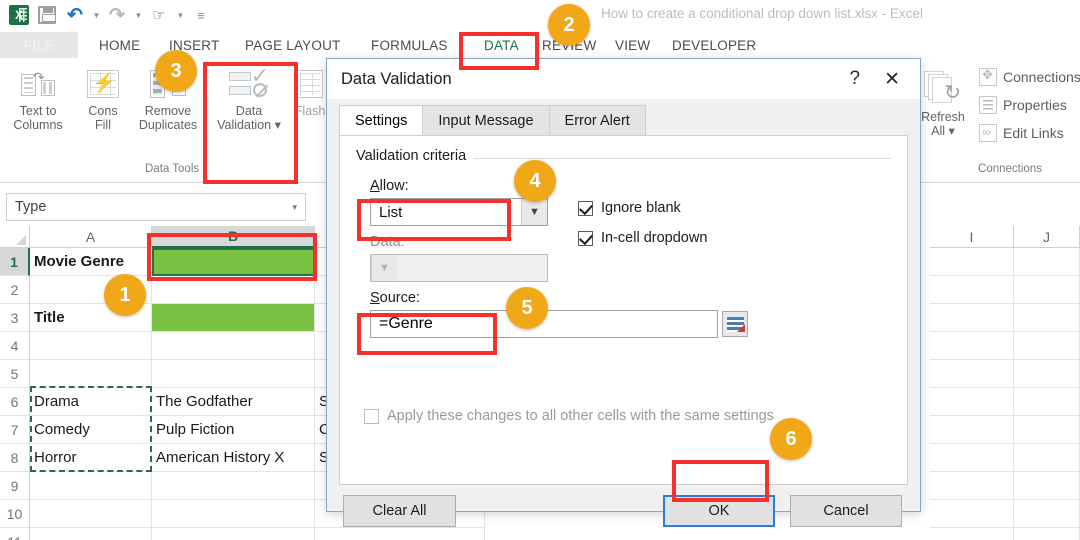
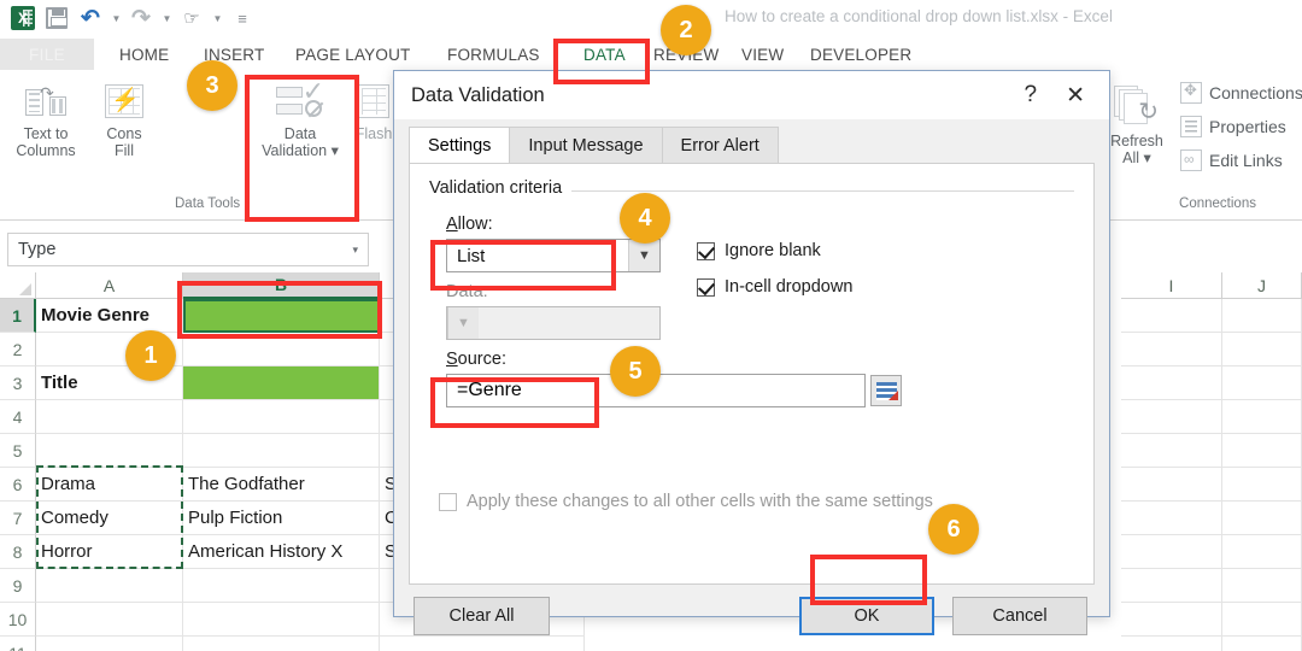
  X
  ↶
  ▼
  ↷
  ▼
  ☞
  ▼
  ≡
  How to create a conditional drop down list.xlsx - Excel
  HOME
  INSERT
  PAGE LAYOUT
  FORMULAS
  DATA
  VIEW
  DEVELOPER
  ↷
  Text to
  Columns
  ⚡
  Cons
  Fill
- Remove
- Duplicates
  ✓
  Data
  Validation ▾
  Flash
  Data Tools
  ↻
  Refresh
  All ▾
  Connections
  Properties
  Edit Links
  Connections
  Type
  ▾
  A
  B
  I
  J
  1
  2
  3
  4
  5
  6
  7
  8
  9
  10
  Movie Genre
  Title
  Drama
  Comedy
  Horror
  The Godfather
  Pulp Fiction
  American History X
  S
  C
  S
  Data Validation
  ?
  ✕
  Settings
  Input Message
  Error Alert
  Validation criteria
  Allow:
  List
  ▼
  Data:
  ▼
  Ignore blank
  In-cell dropdown
  Source:
  =Genre
  Apply these changes to all other cells with the same settings
  Clear All
  OK
  Cancel
  1
  2
  3
  4
  5
  6
